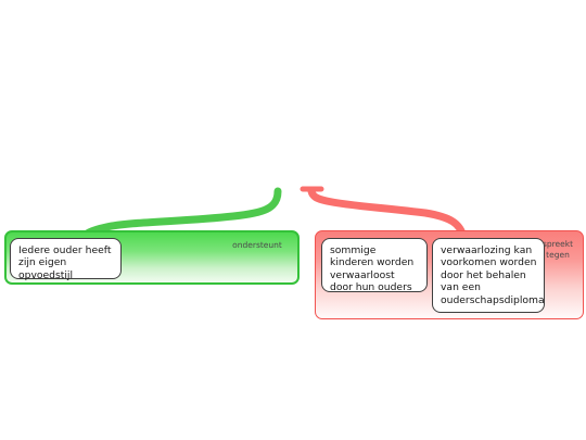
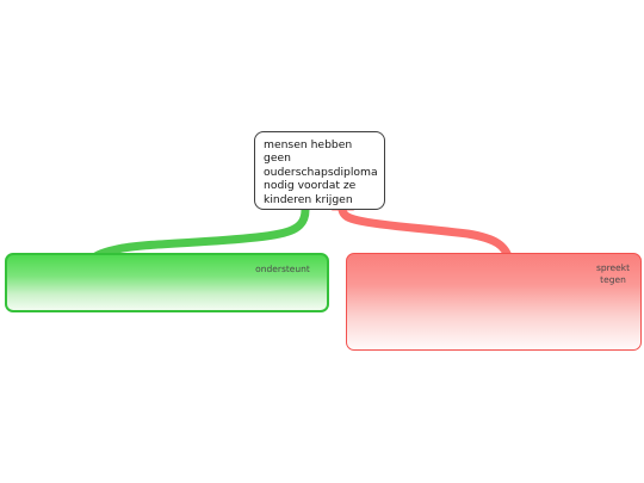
+ mensen hebben geen ouderschapsdiploma nodig voordat ze kinderen krijgen
  ondersteunt
- Iedere ouder heeft zijn eigen opvoedstijl
  spreekt
  tegen
- sommige kinderen worden verwaarloost door hun ouders
- verwaarlozing kan voorkomen worden door het behalen van een ouderschapsdiploma
